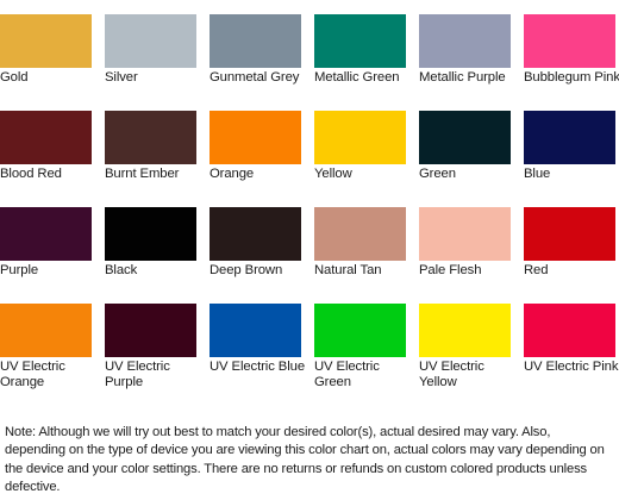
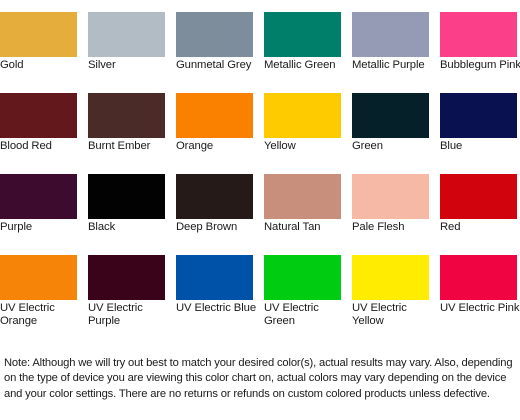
  Gold
  Silver
  Gunmetal Grey
  Metallic Green
  Metallic Purple
  Bubblegum Pink
  Blood Red
  Burnt Ember
  Orange
  Yellow
  Green
  Blue
  Purple
  Black
  Deep Brown
  Natural Tan
  Pale Flesh
  Red
  UV Electric Orange
  UV Electric Purple
  UV Electric Blue
  UV Electric Green
  UV Electric Yellow
  UV Electric Pink
- Note: Although we will try out best to match your desired color(s), actual desired may vary. Also, depending on the type of device you are viewing this color chart on, actual colors may vary depending on the device and your color settings. There are no returns or refunds on custom colored products unless defective.
+ Note: Although we will try out best to match your desired color(s), actual results may vary. Also, depending on the type of device you are viewing this color chart on, actual colors may vary depending on the device and your color settings. There are no returns or refunds on custom colored products unless defective.
